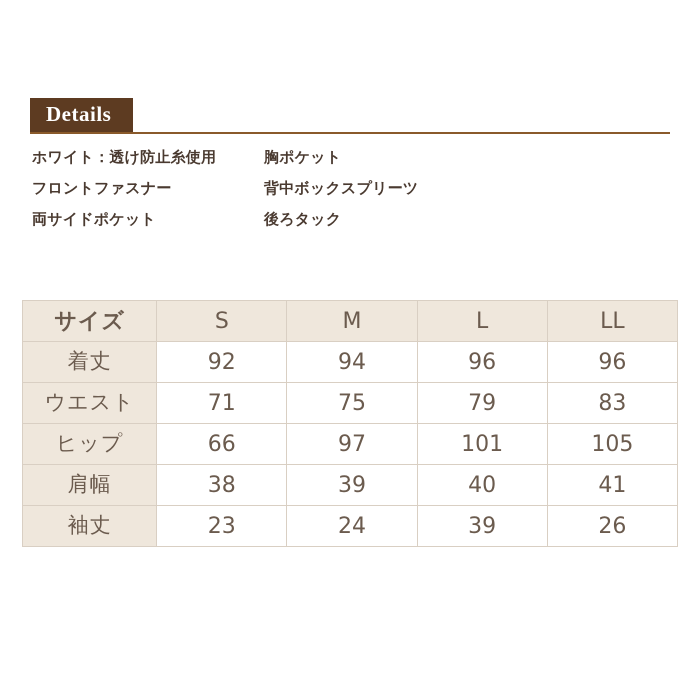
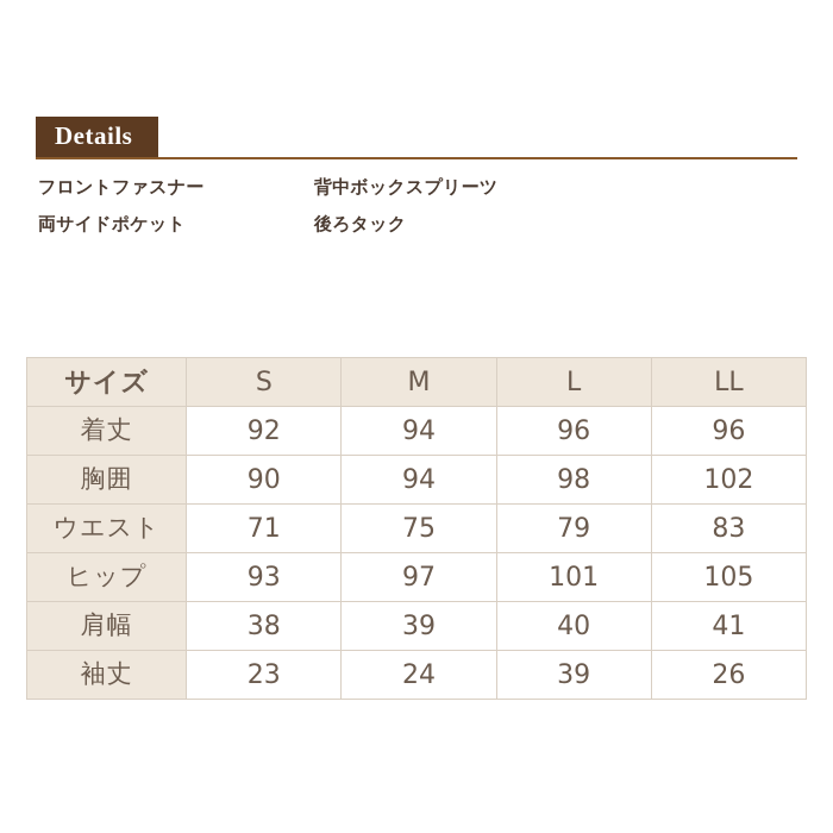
  Details
- ホワイト：透け防止糸使用
- 胸ポケット
  フロントファスナー
  背中ボックスプリーツ
  両サイドポケット
  後ろタック
  サイズ	S	M	L	LL
  着丈	92	94	96	96
+ 胸囲	90	94	98	102
  ウエスト	71	75	79	83
- ヒップ	66	97	101	105
+ ヒップ	93	97	101	105
  肩幅	38	39	40	41
  袖丈	23	24	39	26
